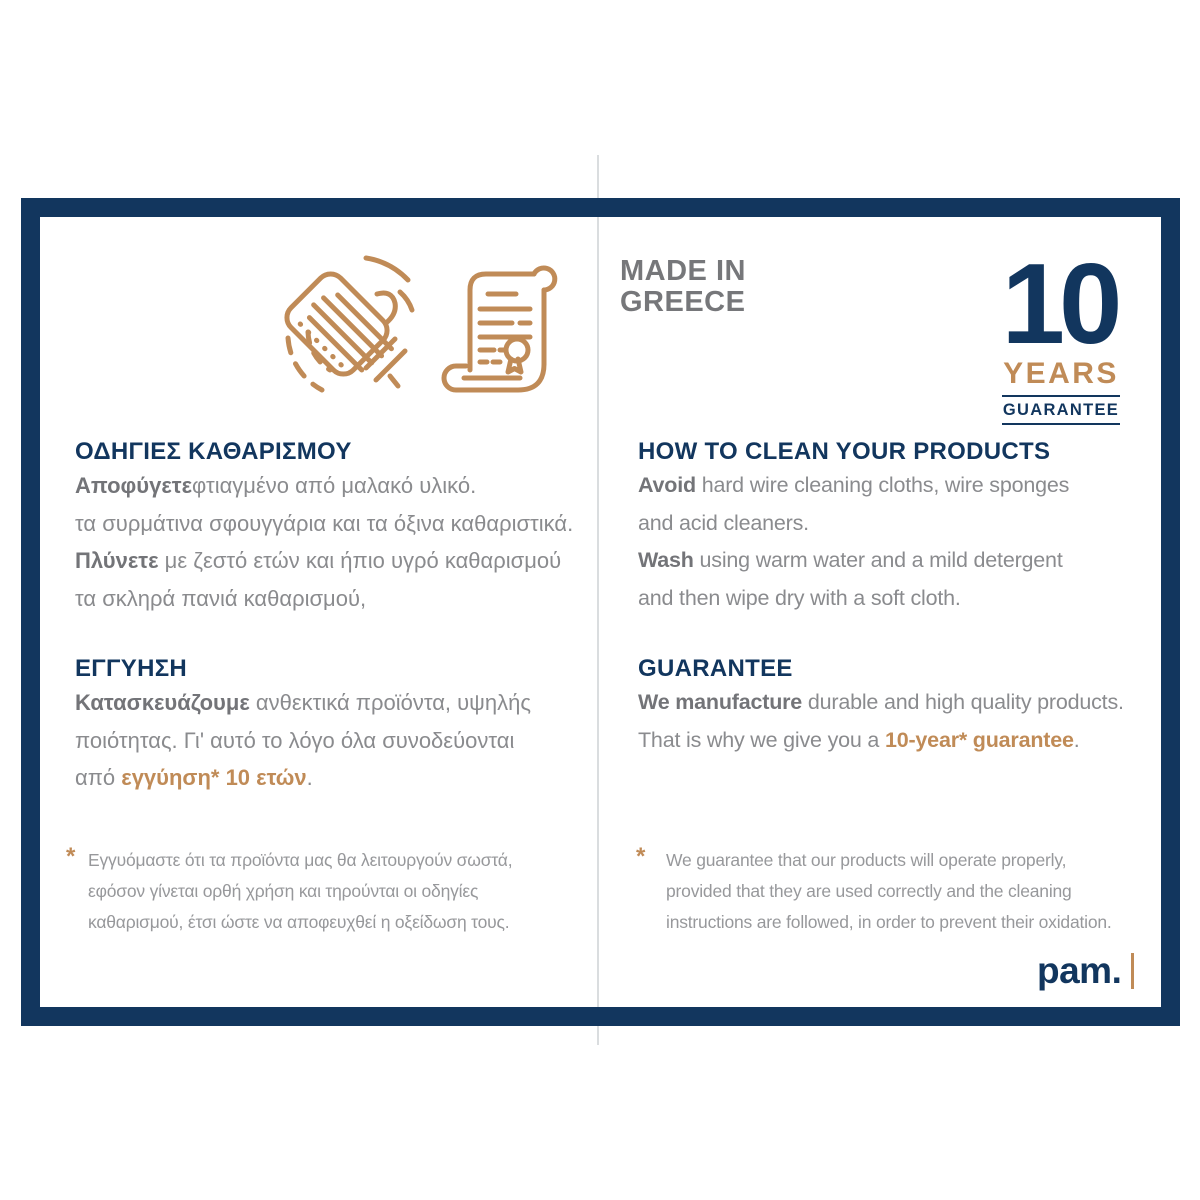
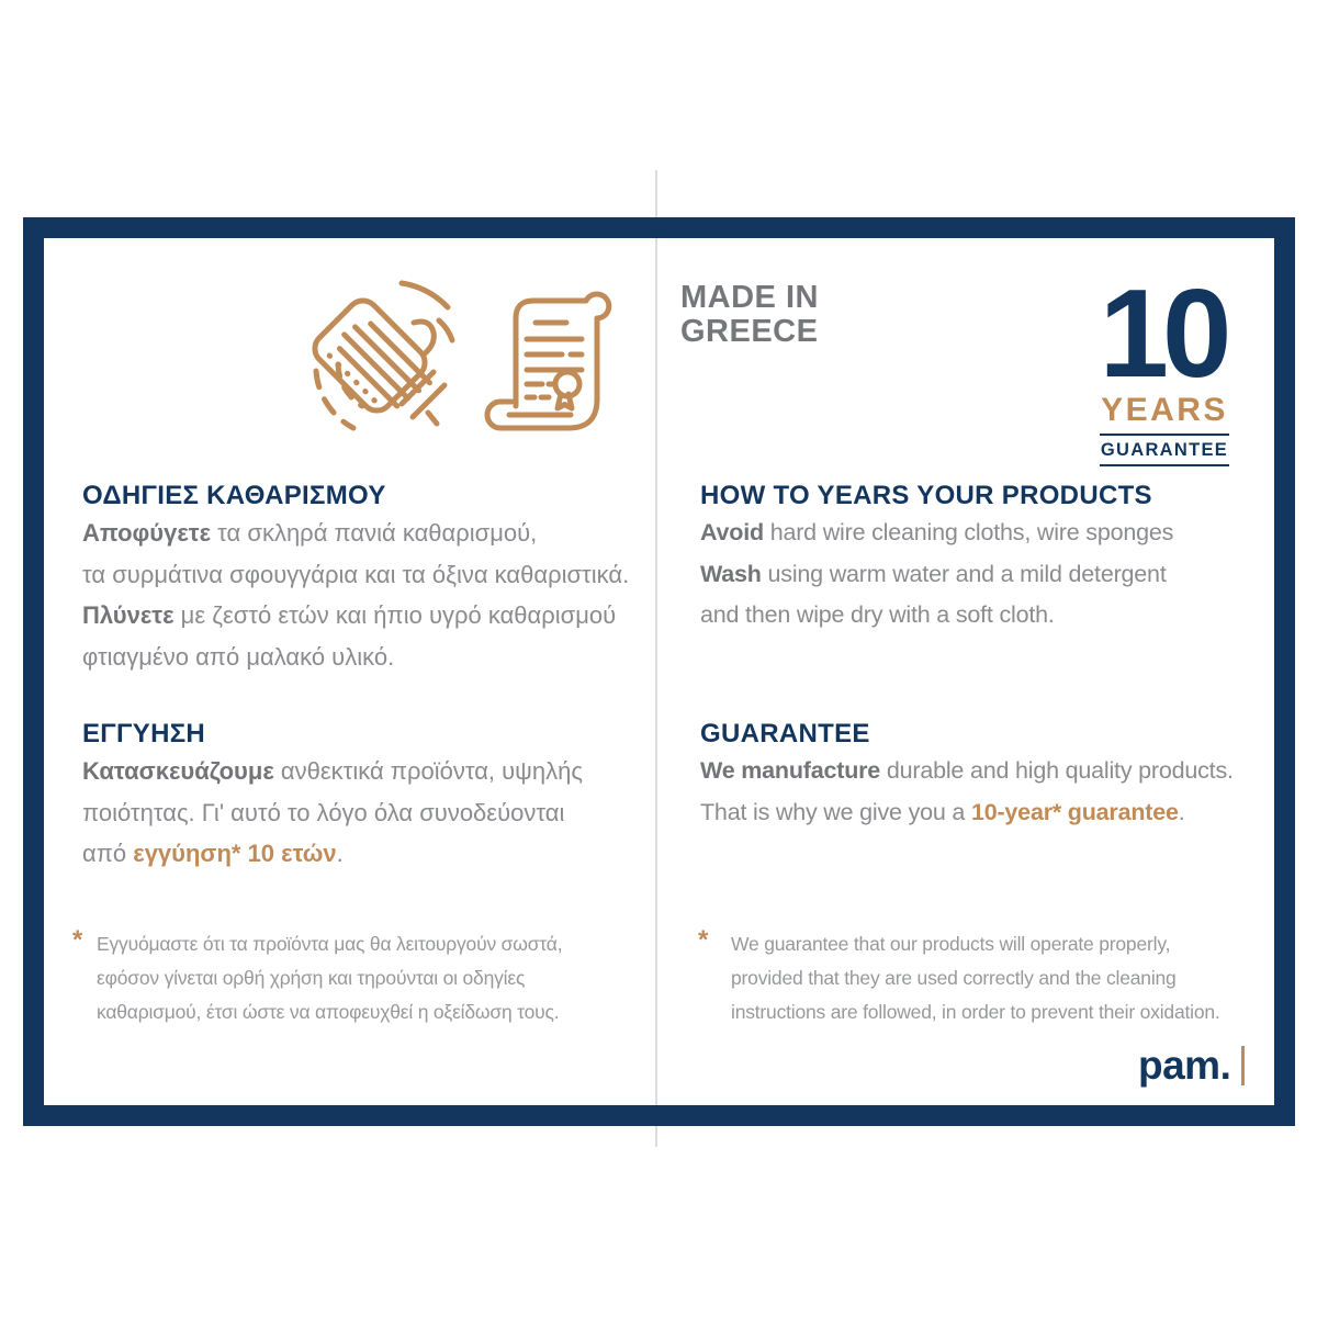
  MADE IN
  GREECE
  10
  YEARS
  GUARANTEE
  ΟΔΗΓΙΕΣ ΚΑΘΑΡΙΣΜΟΥ
- Αποφύγετεφτιαγμένο από μαλακό υλικό.
+ Αποφύγετε τα σκληρά πανιά καθαρισμού,
  τα συρμάτινα σφουγγάρια και τα όξινα καθαριστικά.
  Πλύνετε με ζεστό ετών και ήπιο υγρό καθαρισμού
- τα σκληρά πανιά καθαρισμού,
+ φτιαγμένο από μαλακό υλικό.
  ΕΓΓΥΗΣΗ
  Κατασκευάζουμε ανθεκτικά προϊόντα, υψηλής
  ποιότητας. Γι' αυτό το λόγο όλα συνοδεύονται
  από εγγύηση* 10 ετών.
  *
  Εγγυόμαστε ότι τα προϊόντα μας θα λειτουργούν σωστά,
  εφόσον γίνεται ορθή χρήση και τηρούνται οι οδηγίες
  καθαρισμού, έτσι ώστε να αποφευχθεί η οξείδωση τους.
- HOW TO CLEAN YOUR PRODUCTS
+ HOW TO YEARS YOUR PRODUCTS
  Avoid hard wire cleaning cloths, wire sponges
- and acid cleaners.
  Wash using warm water and a mild detergent
  and then wipe dry with a soft cloth.
  GUARANTEE
  We manufacture durable and high quality products.
  That is why we give you a 10-year* guarantee.
  *
  We guarantee that our products will operate properly,
  provided that they are used correctly and the cleaning
  instructions are followed, in order to prevent their oxidation.
  pam.
